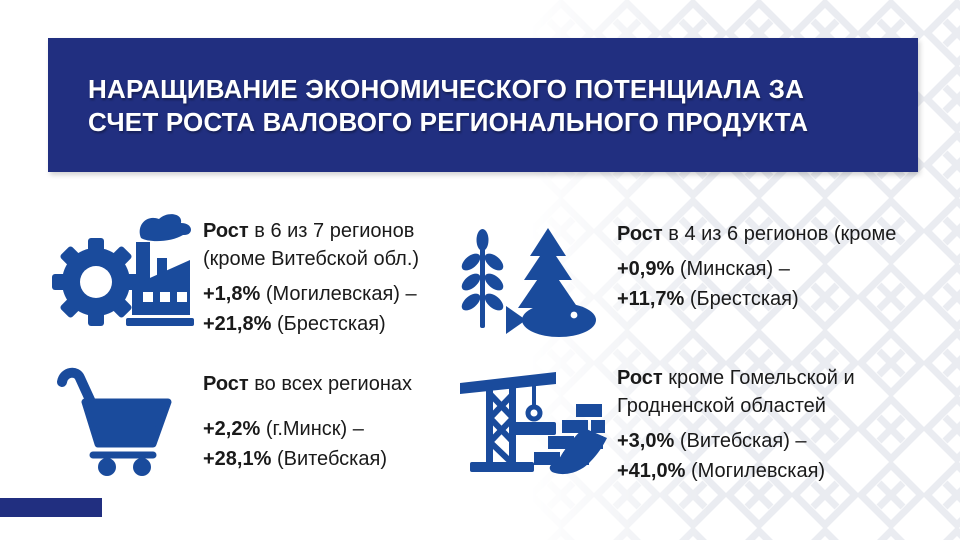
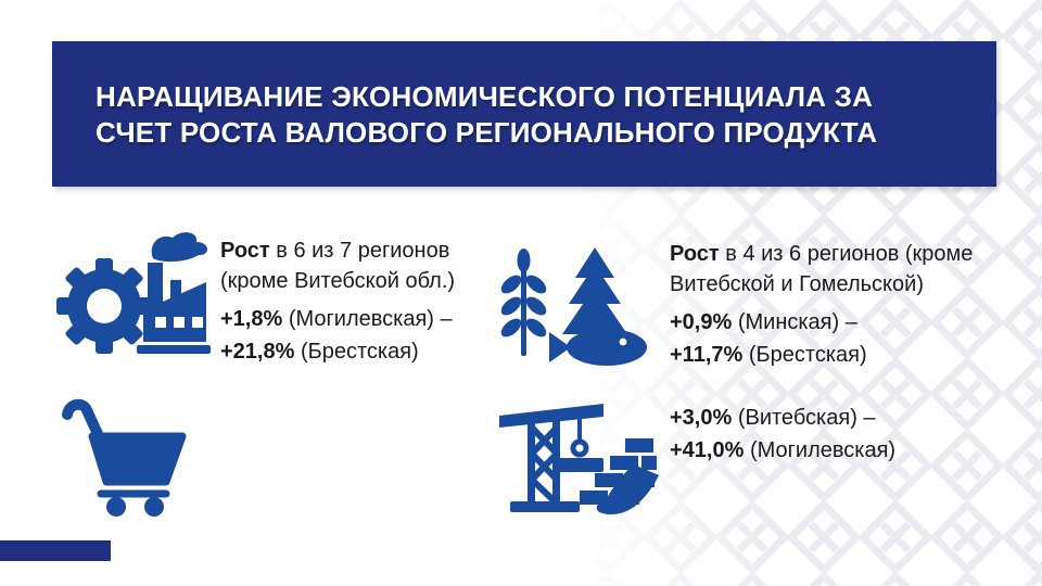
  НАРАЩИВАНИЕ ЭКОНОМИЧЕСКОГО ПОТЕНЦИАЛА ЗА
  СЧЕТ РОСТА ВАЛОВОГО РЕГИОНАЛЬНОГО ПРОДУКТА
  Рост в 6 из 7 регионов
  (кроме Витебской обл.)
  +1,8% (Могилевская) –
  +21,8% (Брестская)
  Рост в 4 из 6 регионов (кроме
+ Витебской и Гомельской)
  +0,9% (Минская) –
  +11,7% (Брестская)
- Рост во всех регионах
- +2,2% (г.Минск) –
- +28,1% (Витебская)
- Рост кроме Гомельской и
- Гродненской областей
  +3,0% (Витебская) –
  +41,0% (Могилевская)
